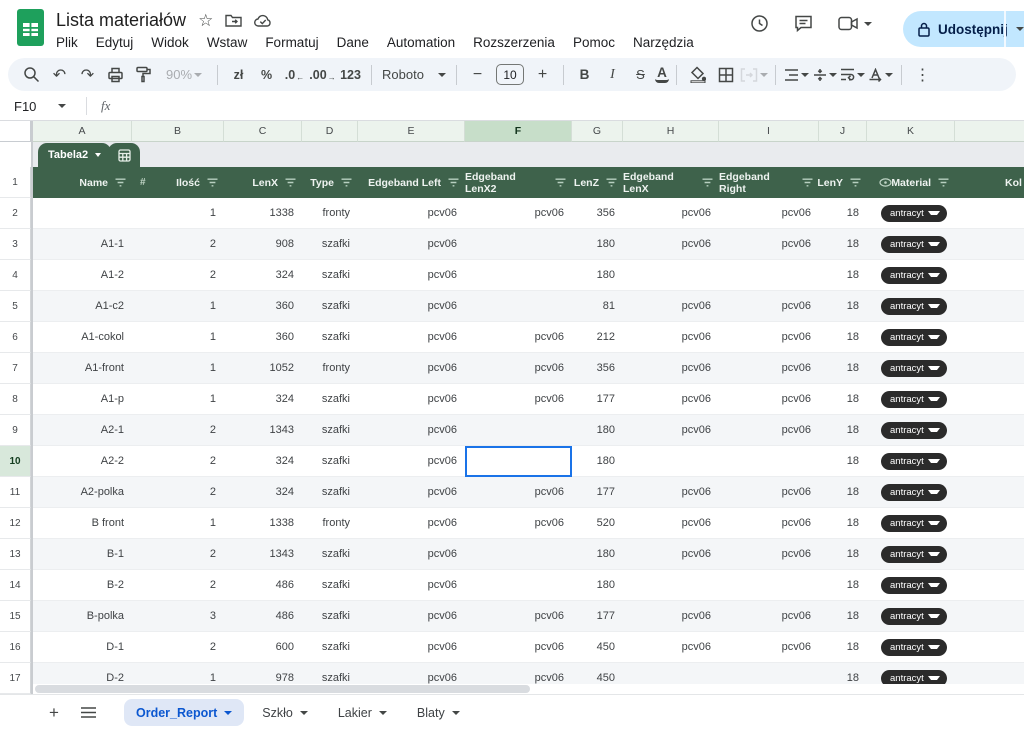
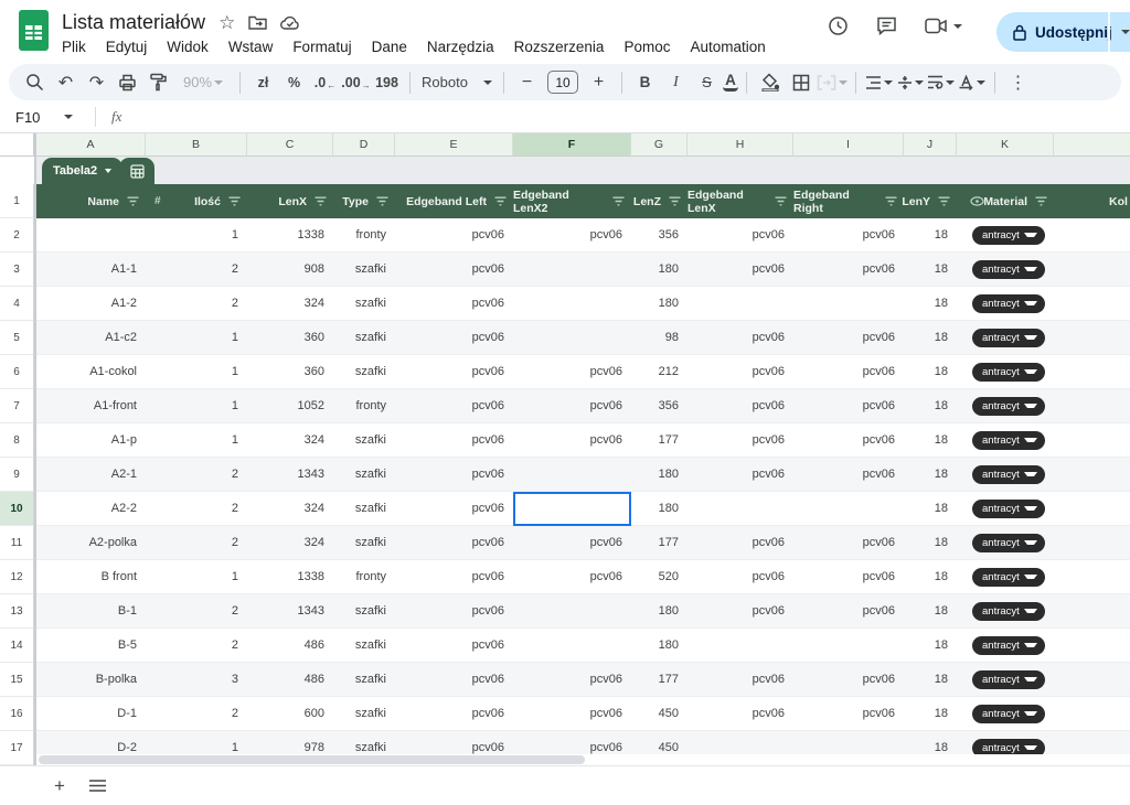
  Lista materiałów
  ☆
  Plik
  Edytuj
  Widok
  Wstaw
  Formatuj
  Dane
- Automation
+ Narzędzia
  Rozszerzenia
  Pomoc
- Narzędzia
+ Automation
  Udostępni
  ↶
  ↷
  90%
  zł
  %
  .0
  ←
  .00
  →
- 123
+ 198
  Roboto
  −
  10
  +
  B
  I
  S
  A
  ⋮
  F10
  fx
  A
  B
  C
  D
  E
  F
  G
  H
  I
  J
  K
  Tabela2
  Name
  #
  Ilość
  LenX
  Type
  Edgeband Left
  Edgeband LenX2
  LenZ
  Edgeband LenX
  Edgeband Right
  LenY
  Material
  Kol
  1
  1338
  fronty
  pcv06
  pcv06
  356
  pcv06
  pcv06
  18
  antracyt
  A1-1
  2
  908
  szafki
  pcv06
  180
  pcv06
  pcv06
  18
  antracyt
  A1-2
  2
  324
  szafki
  pcv06
  180
  18
  antracyt
  A1-c2
  1
  360
  szafki
  pcv06
- 81
+ 98
  pcv06
  pcv06
  18
  antracyt
  A1-cokol
  1
  360
  szafki
  pcv06
  pcv06
  212
  pcv06
  pcv06
  18
  antracyt
  A1-front
  1
  1052
  fronty
  pcv06
  pcv06
  356
  pcv06
  pcv06
  18
  antracyt
  A1-p
  1
  324
  szafki
  pcv06
  pcv06
  177
  pcv06
  pcv06
  18
  antracyt
  A2-1
  2
  1343
  szafki
  pcv06
  180
  pcv06
  pcv06
  18
  antracyt
  A2-2
  2
  324
  szafki
  pcv06
  180
  18
  antracyt
  A2-polka
  2
  324
  szafki
  pcv06
  pcv06
  177
  pcv06
  pcv06
  18
  antracyt
  B front
  1
  1338
  fronty
  pcv06
  pcv06
  520
  pcv06
  pcv06
  18
  antracyt
  B-1
  2
  1343
  szafki
  pcv06
  180
  pcv06
  pcv06
  18
  antracyt
- B-2
+ B-5
  2
  486
  szafki
  pcv06
  180
  18
  antracyt
  B-polka
  3
  486
  szafki
  pcv06
  pcv06
  177
  pcv06
  pcv06
  18
  antracyt
  D-1
  2
  600
  szafki
  pcv06
  pcv06
  450
  pcv06
  pcv06
  18
  antracyt
  D-2
  1
  978
  szafki
  pcv06
  pcv06
  450
  18
  antracyt
  1
  2
  3
  4
  5
  6
  7
  8
  9
  10
  11
  12
  13
  14
  15
  16
  17
  +
- Order_Report
- Szkło
- Lakier
- Blaty
